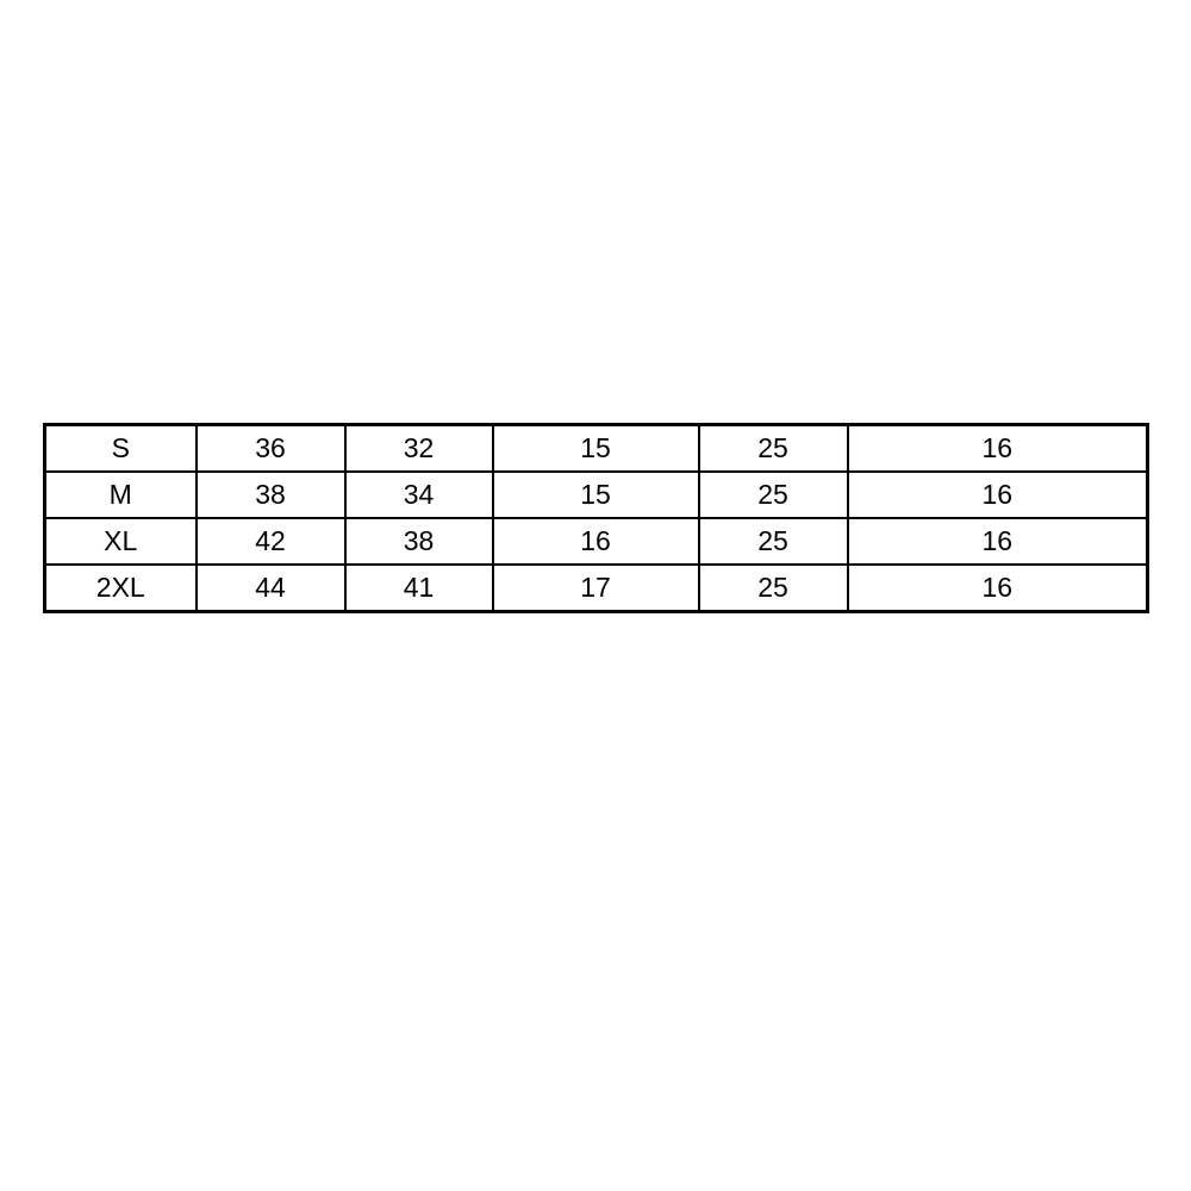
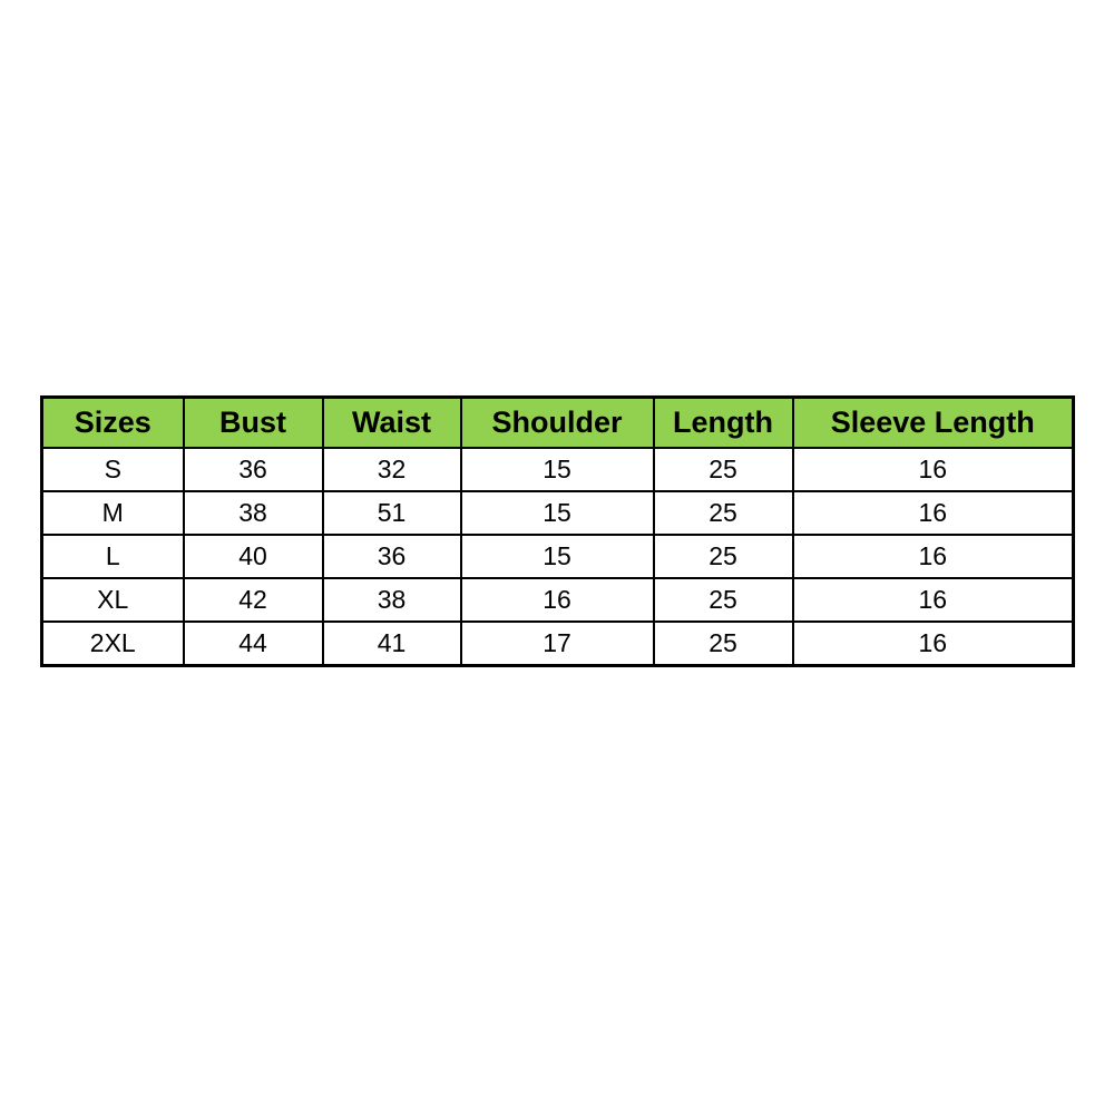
+ Sizes	Bust	Waist	Shoulder	Length	Sleeve Length
  S	36	32	15	25	16
- M	38	34	15	25	16
+ M	38	51	15	25	16
+ L	40	36	15	25	16
  XL	42	38	16	25	16
  2XL	44	41	17	25	16
